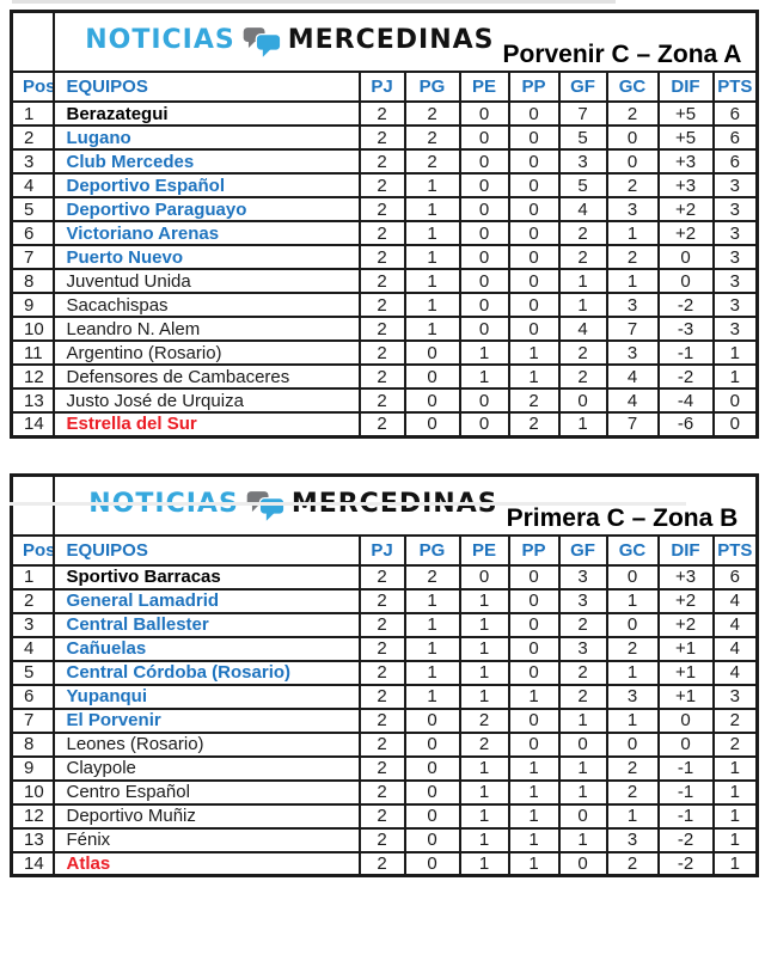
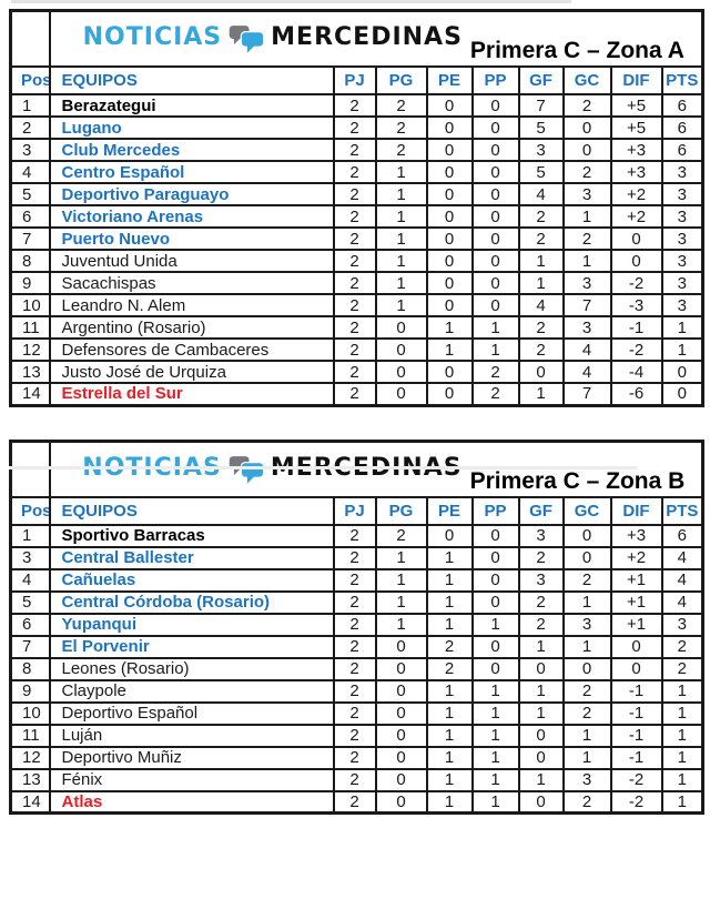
- 	NOTICIAS MERCEDINAS Porvenir C – Zona A
+ 	NOTICIAS MERCEDINAS Primera C – Zona A
  Pos	EQUIPOS	PJ	PG	PE	PP	GF	GC	DIF	PTS
  1	Berazategui	2	2	0	0	7	2	+5	6
  2	Lugano	2	2	0	0	5	0	+5	6
  3	Club Mercedes	2	2	0	0	3	0	+3	6
- 4	Deportivo Español	2	1	0	0	5	2	+3	3
+ 4	Centro Español	2	1	0	0	5	2	+3	3
  5	Deportivo Paraguayo	2	1	0	0	4	3	+2	3
  6	Victoriano Arenas	2	1	0	0	2	1	+2	3
  7	Puerto Nuevo	2	1	0	0	2	2	0	3
  8	Juventud Unida	2	1	0	0	1	1	0	3
  9	Sacachispas	2	1	0	0	1	3	-2	3
  10	Leandro N. Alem	2	1	0	0	4	7	-3	3
  11	Argentino (Rosario)	2	0	1	1	2	3	-1	1
  12	Defensores de Cambaceres	2	0	1	1	2	4	-2	1
  13	Justo José de Urquiza	2	0	0	2	0	4	-4	0
  14	Estrella del Sur	2	0	0	2	1	7	-6	0
  Pos	EQUIPOS	PJ	PG	PE	PP	GF	GC	DIF	PTS
  1	Sportivo Barracas	2	2	0	0	3	0	+3	6
- 2	General Lamadrid	2	1	1	0	3	1	+2	4
  3	Central Ballester	2	1	1	0	2	0	+2	4
  4	Cañuelas	2	1	1	0	3	2	+1	4
  5	Central Córdoba (Rosario)	2	1	1	0	2	1	+1	4
  6	Yupanqui	2	1	1	1	2	3	+1	3
  7	El Porvenir	2	0	2	0	1	1	0	2
  8	Leones (Rosario)	2	0	2	0	0	0	0	2
  9	Claypole	2	0	1	1	1	2	-1	1
- 10	Centro Español	2	0	1	1	1	2	-1	1
+ 10	Deportivo Español	2	0	1	1	1	2	-1	1
+ 11	Luján	2	0	1	1	0	1	-1	1
  12	Deportivo Muñiz	2	0	1	1	0	1	-1	1
  13	Fénix	2	0	1	1	1	3	-2	1
  14	Atlas	2	0	1	1	0	2	-2	1
